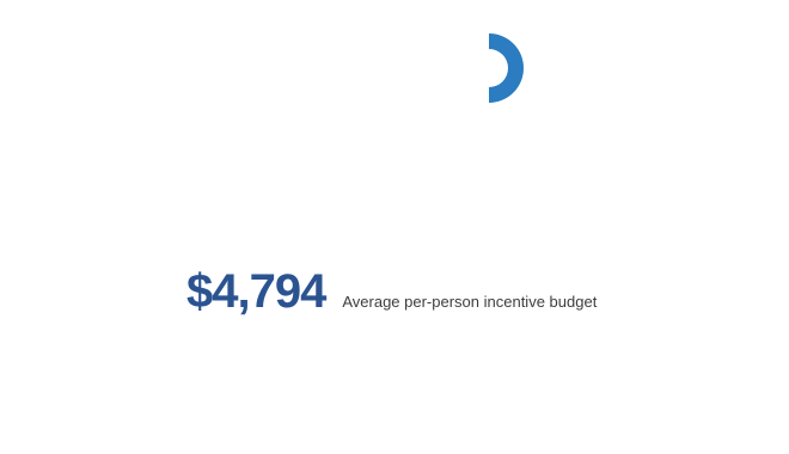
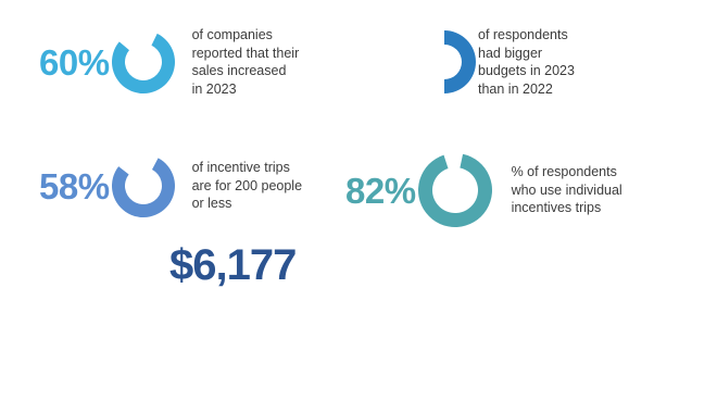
+ 60%
+ of companies
+ reported that their
+ sales increased
+ in 2023
+ of respondents
+ had bigger
+ budgets in 2023
+ than in 2022
+ 58%
+ of incentive trips
+ are for 200 people
+ or less
+ 82%
+ % of respondents
+ who use individual
+ incentives trips
- $4,794
+ $6,177
- Average per-person incentive budget
